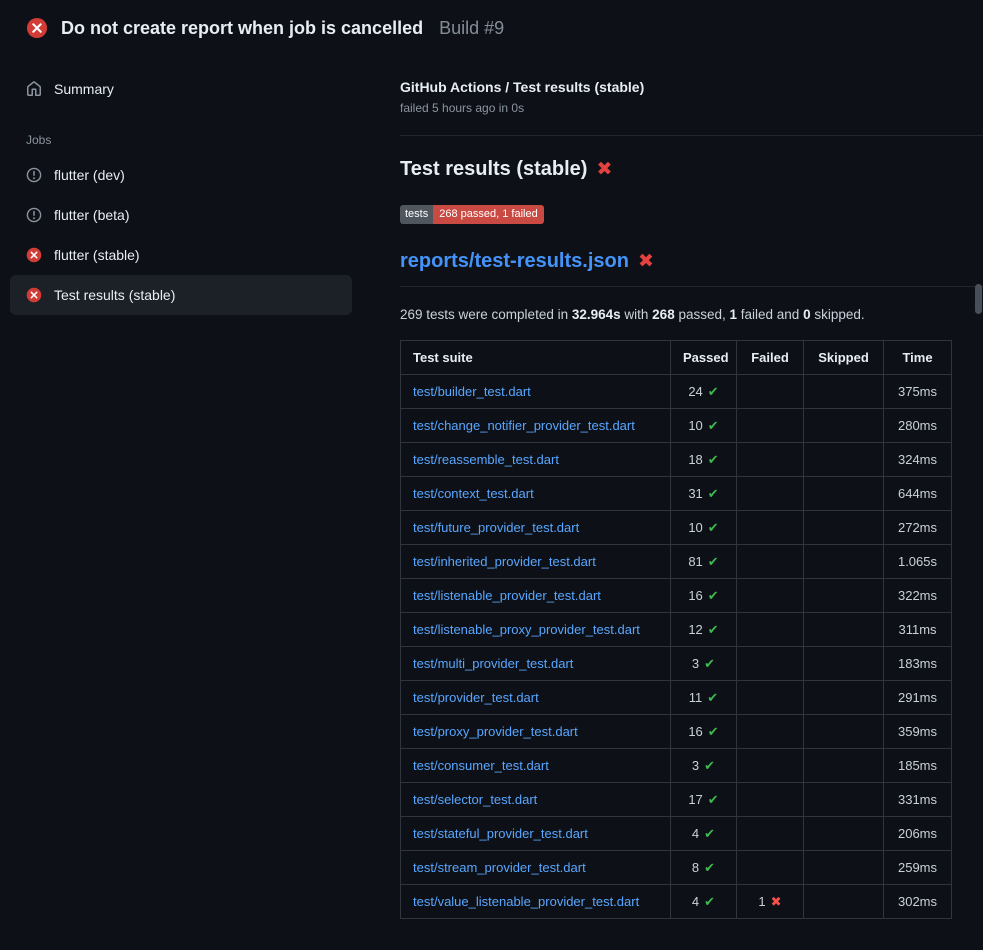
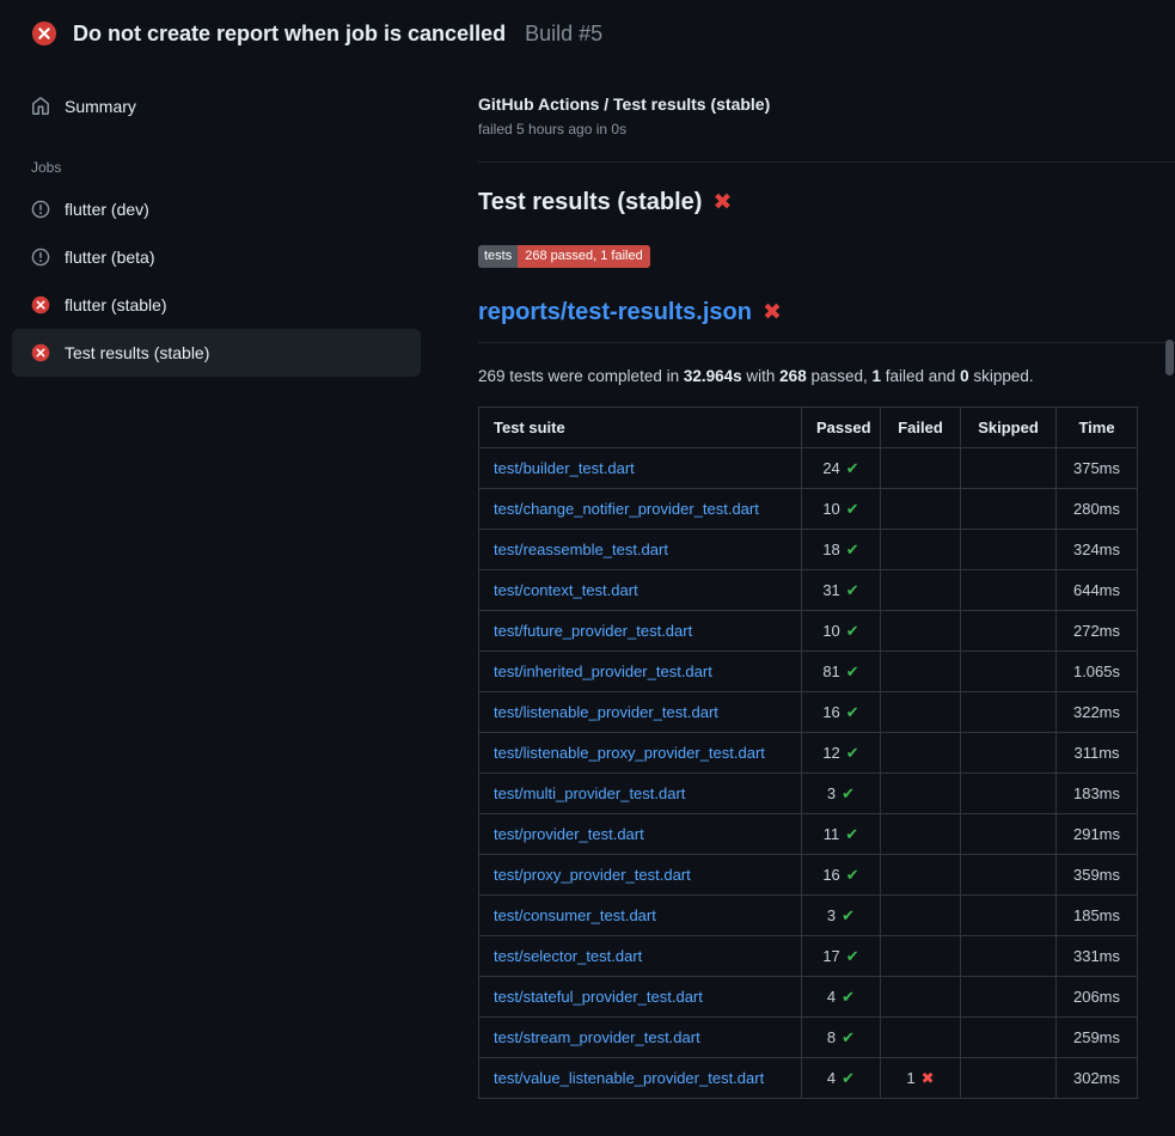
  Do not create report when job is cancelled
- Build #9
+ Build #5
  Summary
  Jobs
  flutter (dev)
  flutter (beta)
  flutter (stable)
  Test results (stable)
  GitHub Actions / Test results (stable)
  failed 5 hours ago in 0s
  Test results (stable)
  ✖
  tests
  268 passed, 1 failed
  reports/test-results.json
  ✖
  269 tests were completed in 32.964s with 268 passed, 1 failed and 0 skipped.
  Test suite	Passed	Failed	Skipped	Time
  test/builder_test.dart	24 ✔			375ms
  test/change_notifier_provider_test.dart	10 ✔			280ms
  test/reassemble_test.dart	18 ✔			324ms
  test/context_test.dart	31 ✔			644ms
  test/future_provider_test.dart	10 ✔			272ms
  test/inherited_provider_test.dart	81 ✔			1.065s
  test/listenable_provider_test.dart	16 ✔			322ms
  test/listenable_proxy_provider_test.dart	12 ✔			311ms
  test/multi_provider_test.dart	3 ✔			183ms
  test/provider_test.dart	11 ✔			291ms
  test/proxy_provider_test.dart	16 ✔			359ms
  test/consumer_test.dart	3 ✔			185ms
  test/selector_test.dart	17 ✔			331ms
  test/stateful_provider_test.dart	4 ✔			206ms
  test/stream_provider_test.dart	8 ✔			259ms
  test/value_listenable_provider_test.dart	4 ✔	1 ✖		302ms
